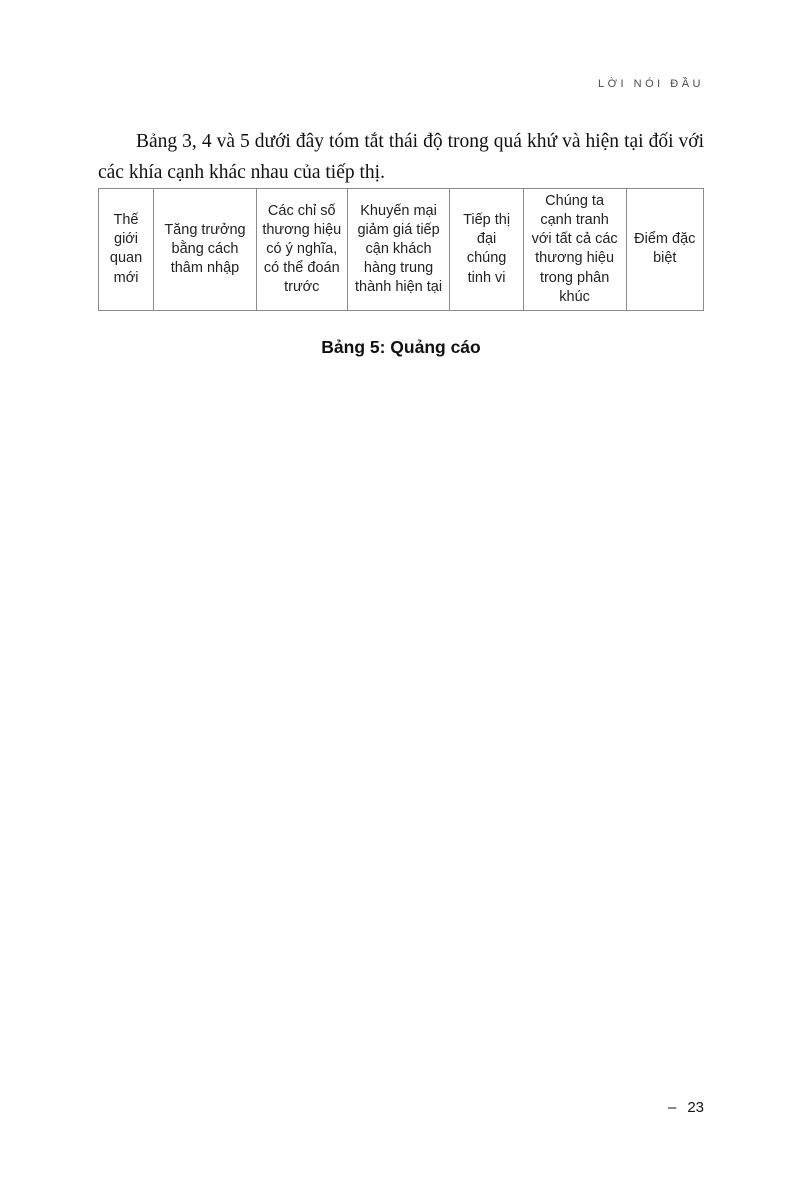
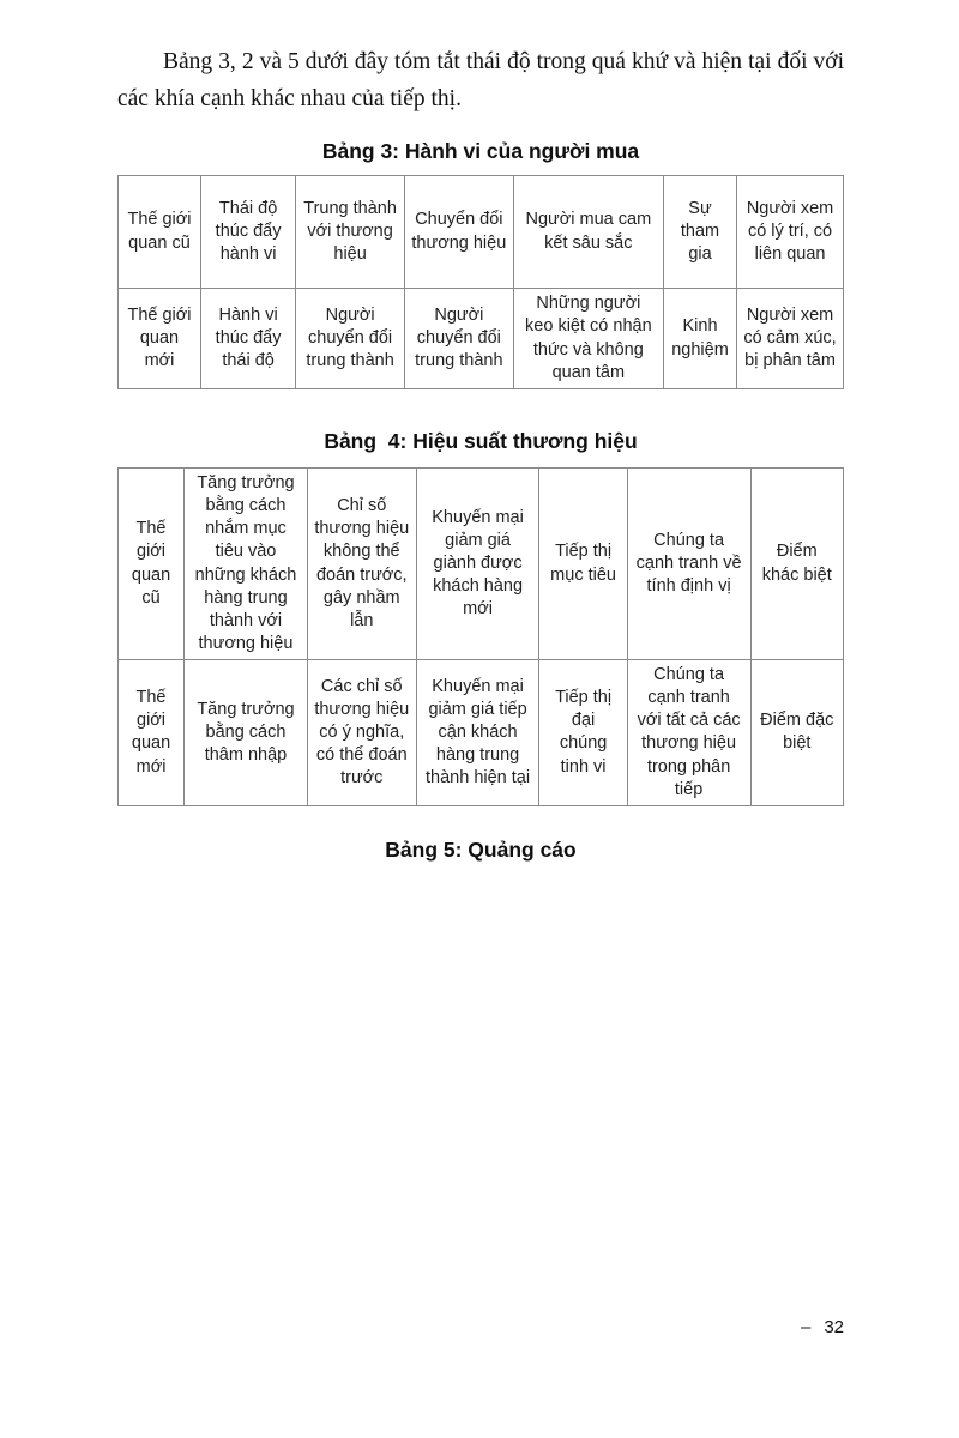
- LỜI NÓI ĐẦU
- Bảng 3, 4 và 5 dưới đây tóm tắt thái độ trong quá khứ và hiện tại đối với các khía cạnh khác nhau của tiếp thị.
+ Bảng 3, 2 và 5 dưới đây tóm tắt thái độ trong quá khứ và hiện tại đối với các khía cạnh khác nhau của tiếp thị.
+ Bảng 3: Hành vi của người mua
+ Thế giới quan cũ	Thái độ thúc đẩy hành vi	Trung thành với thương hiệu	Chuyển đổi thương hiệu	Người mua cam kết sâu sắc	Sự tham gia	Người xem có lý trí, có liên quan
+ Thế giới quan mới	Hành vi thúc đẩy thái độ	Người chuyển đổi trung thành	Người chuyển đổi trung thành	Những người keo kiệt có nhận thức và không quan tâm	Kinh nghiệm	Người xem có cảm xúc, bị phân tâm
+ Bảng 4: Hiệu suất thương hiệu
+ Thế giới quan cũ	Tăng trưởng bằng cách nhắm mục tiêu vào những khách hàng trung thành với thương hiệu	Chỉ số thương hiệu không thể đoán trước, gây nhầm lẫn	Khuyến mại giảm giá giành được khách hàng mới	Tiếp thị mục tiêu	Chúng ta cạnh tranh về tính định vị	Điểm khác biệt
- Thế giới quan mới	Tăng trưởng bằng cách thâm nhập	Các chỉ số thương hiệu có ý nghĩa, có thể đoán trước	Khuyến mại giảm giá tiếp cận khách hàng trung thành hiện tại	Tiếp thị đại chúng tinh vi	Chúng ta cạnh tranh với tất cả các thương hiệu trong phân khúc	Điểm đặc biệt
+ Thế giới quan mới	Tăng trưởng bằng cách thâm nhập	Các chỉ số thương hiệu có ý nghĩa, có thể đoán trước	Khuyến mại giảm giá tiếp cận khách hàng trung thành hiện tại	Tiếp thị đại chúng tinh vi	Chúng ta cạnh tranh với tất cả các thương hiệu trong phân tiếp	Điểm đặc biệt
  Bảng 5: Quảng cáo
- – 23
+ – 32
